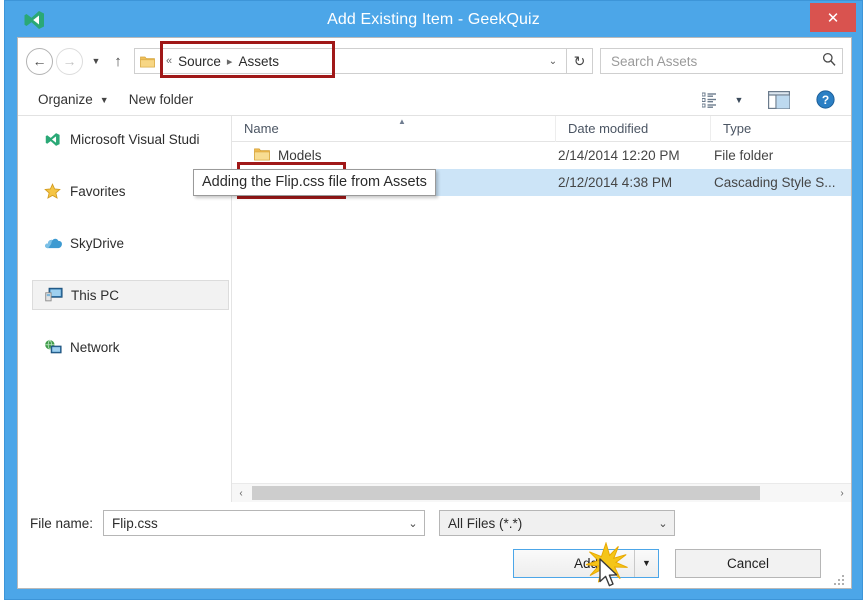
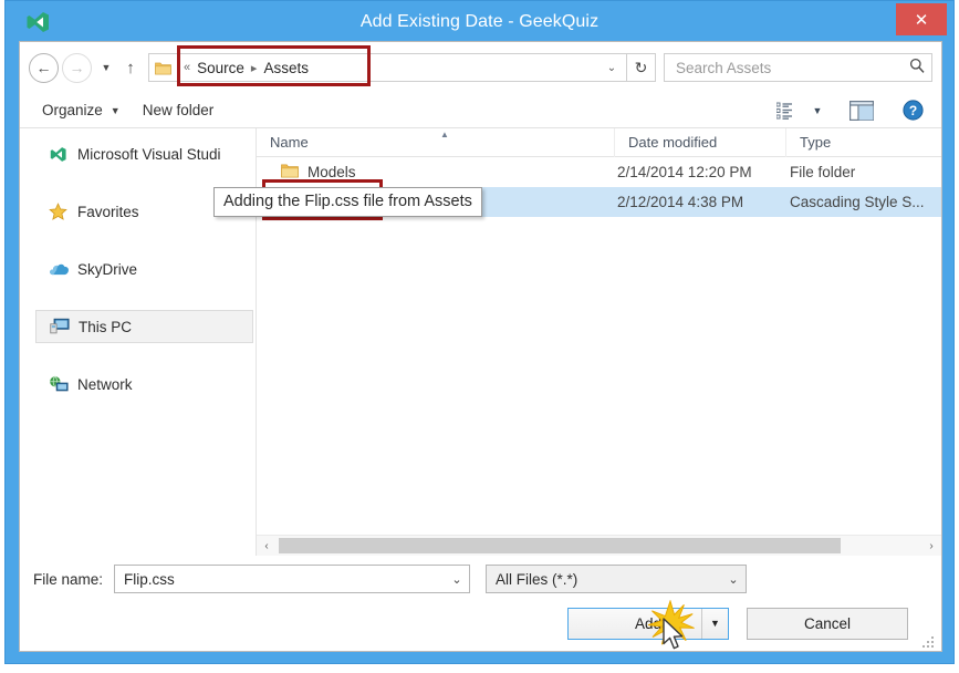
- Add Existing Item - GeekQuiz
+ Add Existing Date - GeekQuiz
  ✕
  ←
  →
  ▼
  ↑
  «
  Source
  ▸
  Assets
  ⌄
  ↻
  Search Assets
  Organize
  ▼
  New folder
  ▼
  ?
  Microsoft Visual Studi
  Favorites
  SkyDrive
  This PC
  Network
  Name
  ▲
  Date modified
  Type
  Models
  2/14/2014 12:20 PM
  File folder
  2/12/2014 4:38 PM
  Cascading Style S...
  Adding the Flip.css file from Assets
  ‹
  ›
  File name:
  Flip.css
  ⌄
  All Files (*.*)
  ⌄
  ▼
  Cancel
